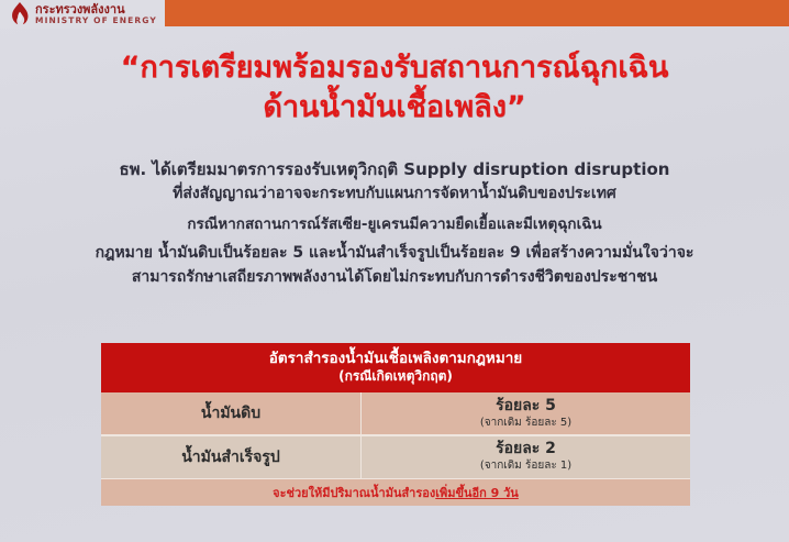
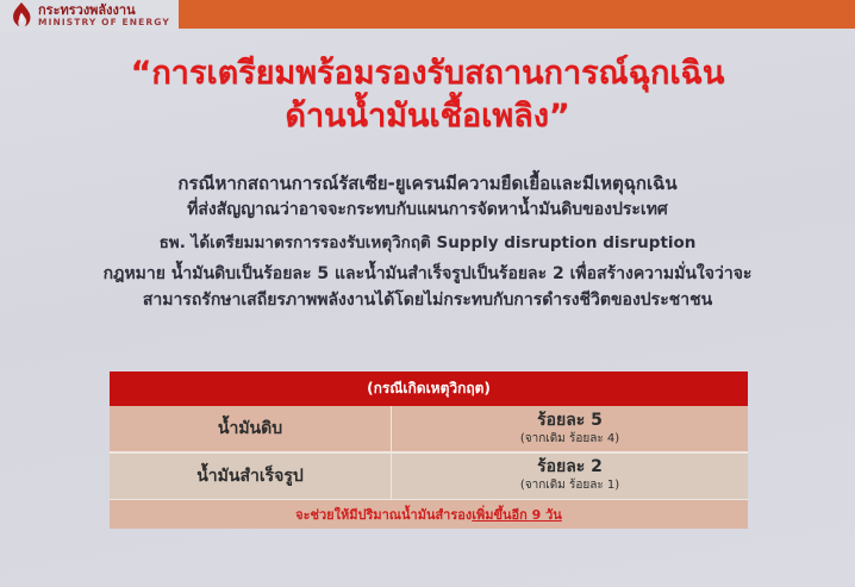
  กระทรวงพลังงาน
  MINISTRY OF ENERGY
  “การเตรียมพร้อมรองรับสถานการณ์ฉุกเฉิน
  ด้านน้ำมันเชื้อเพลิง”
- ธพ. ได้เตรียมมาตรการรองรับเหตุวิกฤติ Supply disruption disruption
+ กรณีหากสถานการณ์รัสเซีย-ยูเครนมีความยืดเยื้อและมีเหตุฉุกเฉิน
  ที่ส่งสัญญาณว่าอาจจะกระทบกับแผนการจัดหาน้ำมันดิบของประเทศ
- กรณีหากสถานการณ์รัสเซีย-ยูเครนมีความยืดเยื้อและมีเหตุฉุกเฉิน
+ ธพ. ได้เตรียมมาตรการรองรับเหตุวิกฤติ Supply disruption disruption
- กฎหมาย น้ำมันดิบเป็นร้อยละ 5 และน้ำมันสำเร็จรูปเป็นร้อยละ 9 เพื่อสร้างความมั่นใจว่าจะ
+ กฎหมาย น้ำมันดิบเป็นร้อยละ 5 และน้ำมันสำเร็จรูปเป็นร้อยละ 2 เพื่อสร้างความมั่นใจว่าจะ
  สามารถรักษาเสถียรภาพพลังงานได้โดยไม่กระทบกับการดำรงชีวิตของประชาชน
- อัตราสำรองน้ำมันเชื้อเพลิงตามกฎหมาย
  (กรณีเกิดเหตุวิกฤต)
  น้ำมันดิบ
  ร้อยละ 5
- (จากเดิม ร้อยละ 5)
+ (จากเดิม ร้อยละ 4)
  น้ำมันสำเร็จรูป
  ร้อยละ 2
  (จากเดิม ร้อยละ 1)
  จะช่วยให้มีปริมาณน้ำมันสำรอง
  เพิ่มขึ้นอีก 9 วัน
